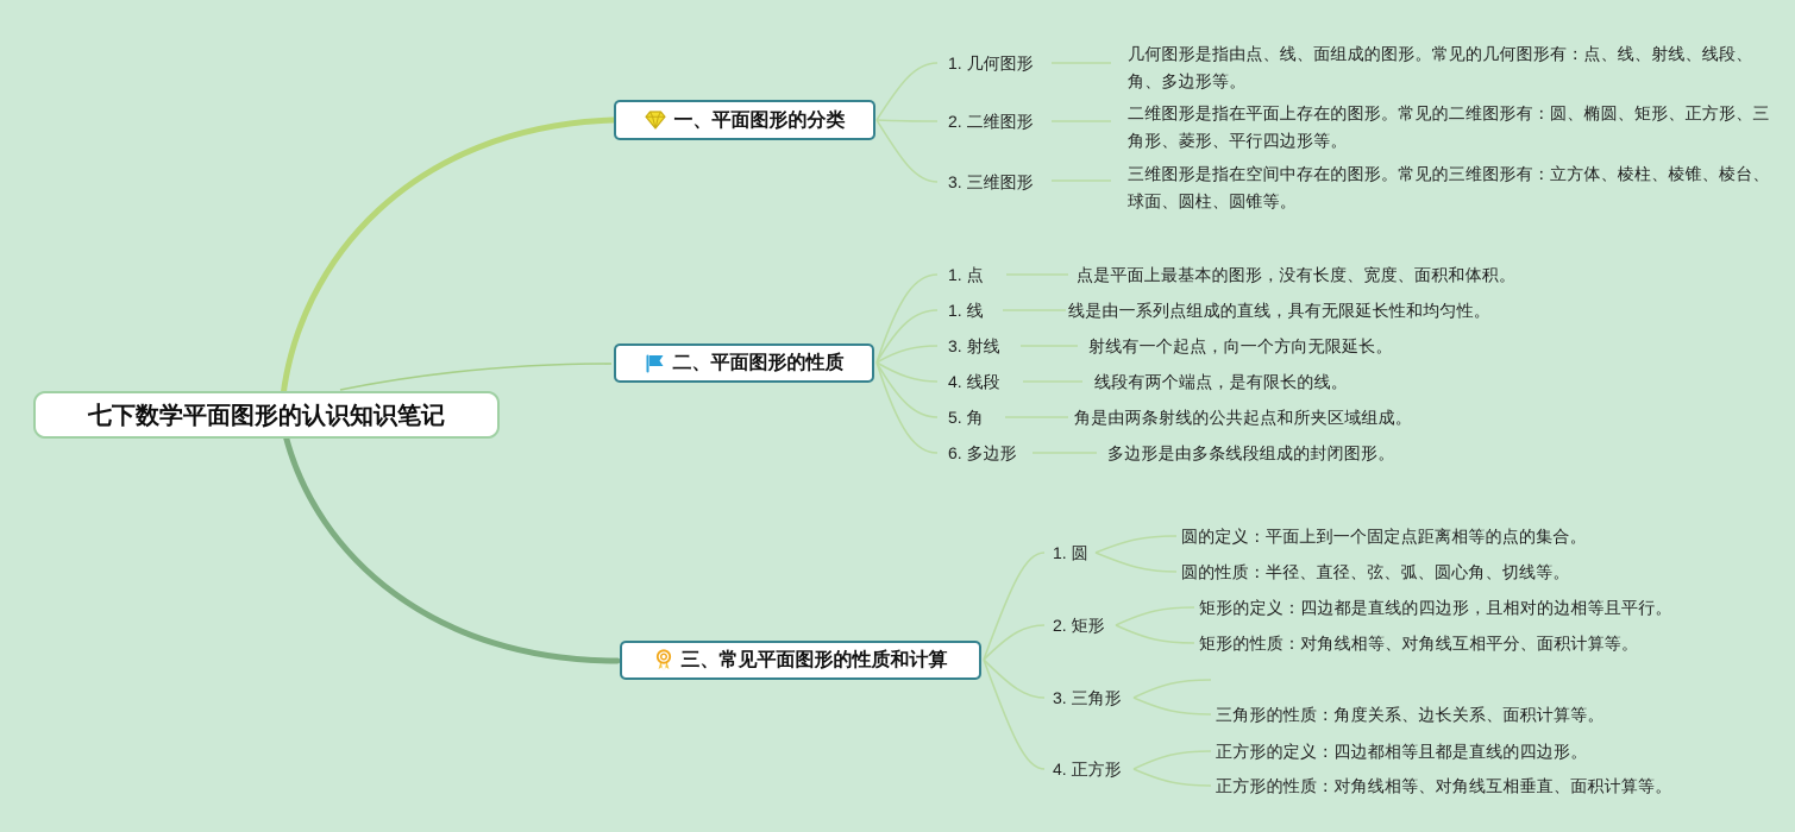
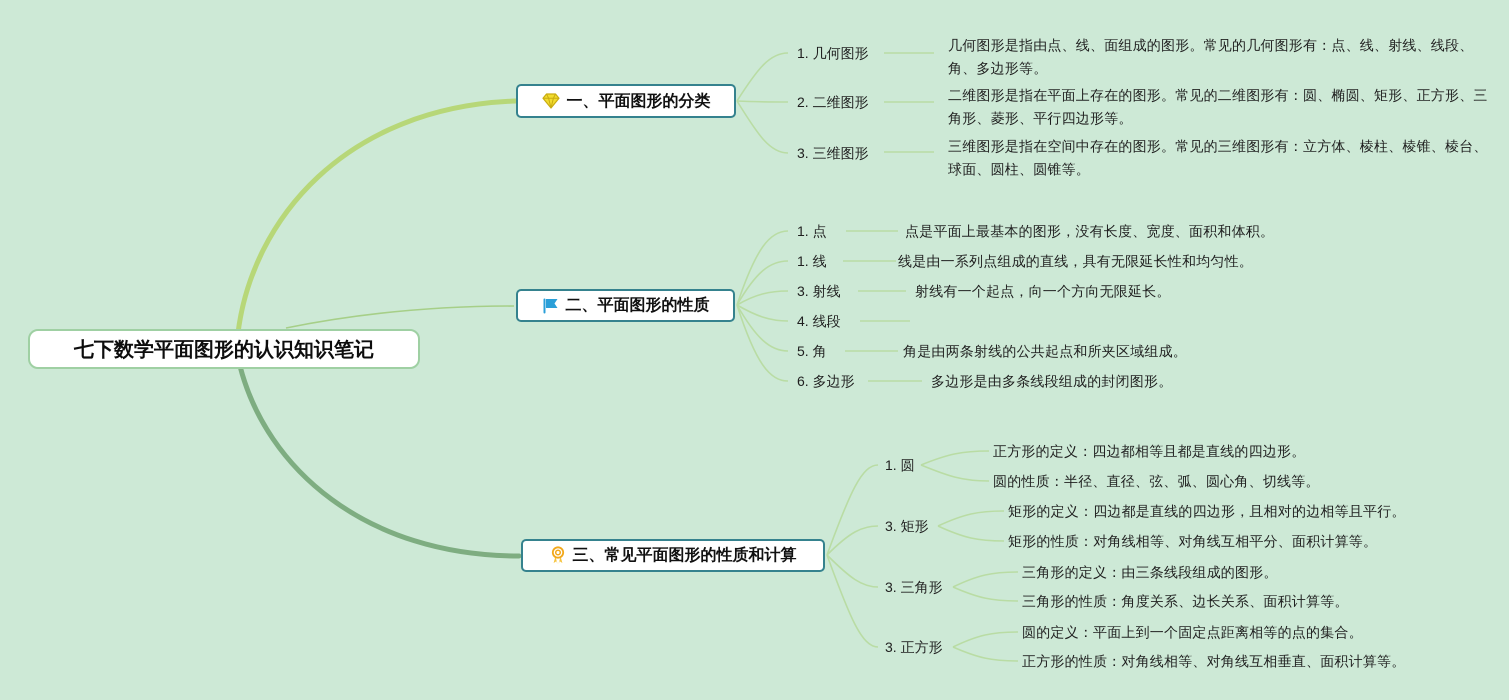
  七下数学平面图形的认识知识笔记
  一、平面图形的分类
  二、平面图形的性质
  三、常见平面图形的性质和计算
  1. 几何图形
  几何图形是指由点、线、面组成的图形。常见的几何图形有：点、线、射线、线段、角、多边形等。
  2. 二维图形
  二维图形是指在平面上存在的图形。常见的二维图形有：圆、椭圆、矩形、正方形、三角形、菱形、平行四边形等。
  3. 三维图形
  三维图形是指在空间中存在的图形。常见的三维图形有：立方体、棱柱、棱锥、棱台、球面、圆柱、圆锥等。
  1. 点
  点是平面上最基本的图形，没有长度、宽度、面积和体积。
  1. 线
  线是由一系列点组成的直线，具有无限延长性和均匀性。
  3. 射线
  射线有一个起点，向一个方向无限延长。
  4. 线段
- 线段有两个端点，是有限长的线。
  5. 角
  角是由两条射线的公共起点和所夹区域组成。
  6. 多边形
  多边形是由多条线段组成的封闭图形。
  1. 圆
- 圆的定义：平面上到一个固定点距离相等的点的集合。
+ 正方形的定义：四边都相等且都是直线的四边形。
  圆的性质：半径、直径、弦、弧、圆心角、切线等。
- 2. 矩形
+ 3. 矩形
  矩形的定义：四边都是直线的四边形，且相对的边相等且平行。
  矩形的性质：对角线相等、对角线互相平分、面积计算等。
  3. 三角形
+ 三角形的定义：由三条线段组成的图形。
  三角形的性质：角度关系、边长关系、面积计算等。
- 4. 正方形
+ 3. 正方形
- 正方形的定义：四边都相等且都是直线的四边形。
+ 圆的定义：平面上到一个固定点距离相等的点的集合。
  正方形的性质：对角线相等、对角线互相垂直、面积计算等。
